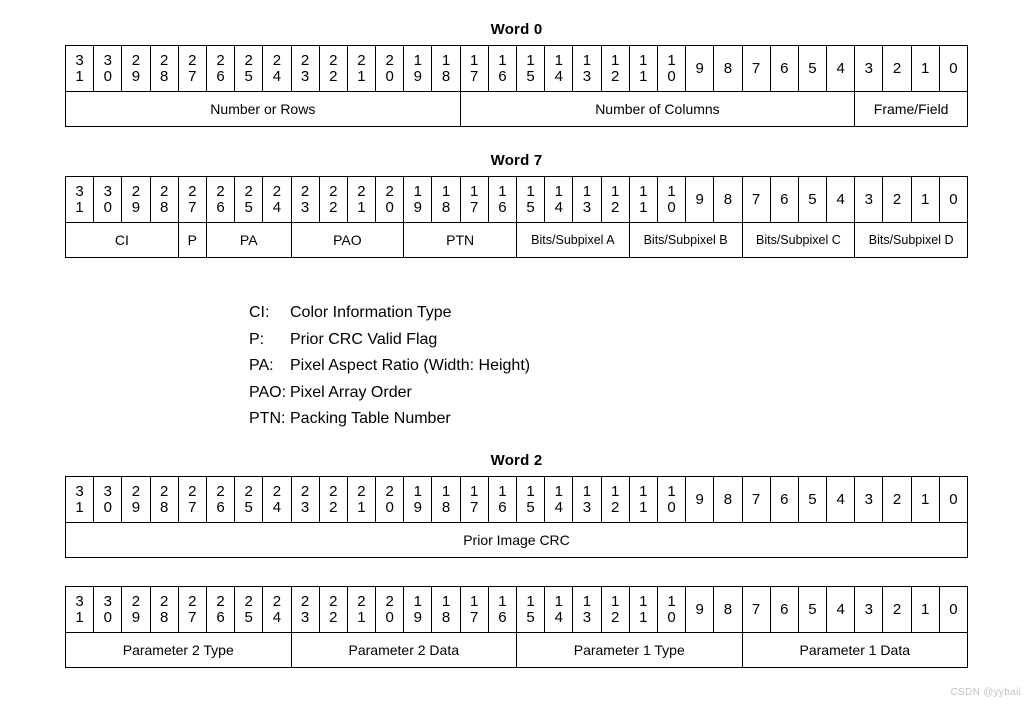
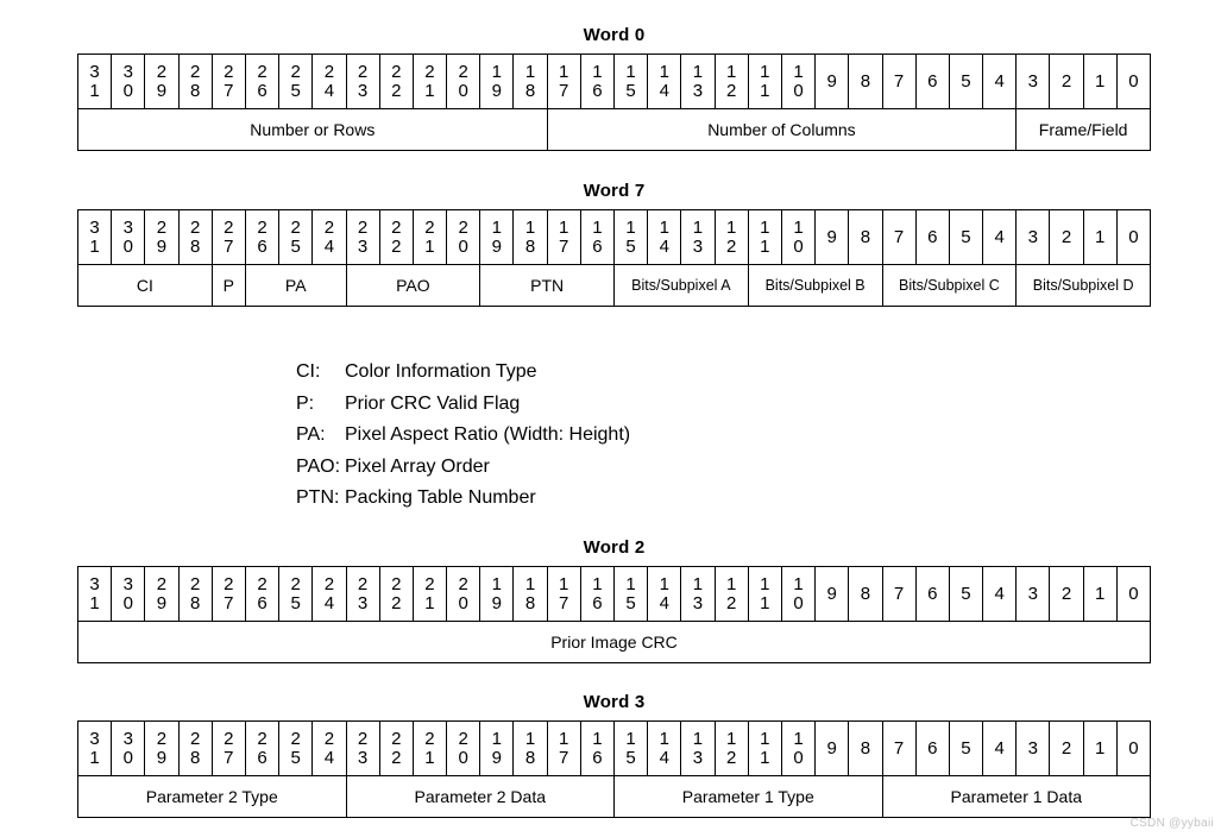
  Word 0
  31	30	29	28	27	26	25	24	23	22	21	20	19	18	17	16	15	14	13	12	11	10	9	8	7	6	5	4	3	2	1	0
  Number or Rows	Number of Columns	Frame/Field
  Word 7
  31	30	29	28	27	26	25	24	23	22	21	20	19	18	17	16	15	14	13	12	11	10	9	8	7	6	5	4	3	2	1	0
  CI	P	PA	PAO	PTN	Bits/Subpixel A	Bits/Subpixel B	Bits/Subpixel C	Bits/Subpixel D
  Word 2
  31	30	29	28	27	26	25	24	23	22	21	20	19	18	17	16	15	14	13	12	11	10	9	8	7	6	5	4	3	2	1	0
  Prior Image CRC
+ Word 3
  31	30	29	28	27	26	25	24	23	22	21	20	19	18	17	16	15	14	13	12	11	10	9	8	7	6	5	4	3	2	1	0
  Parameter 2 Type	Parameter 2 Data	Parameter 1 Type	Parameter 1 Data
  CI: Color Information Type
  P: Prior CRC Valid Flag
  PA: Pixel Aspect Ratio (Width: Height)
  PAO: Pixel Array Order
  PTN: Packing Table Number
  CSDN @yybaii
